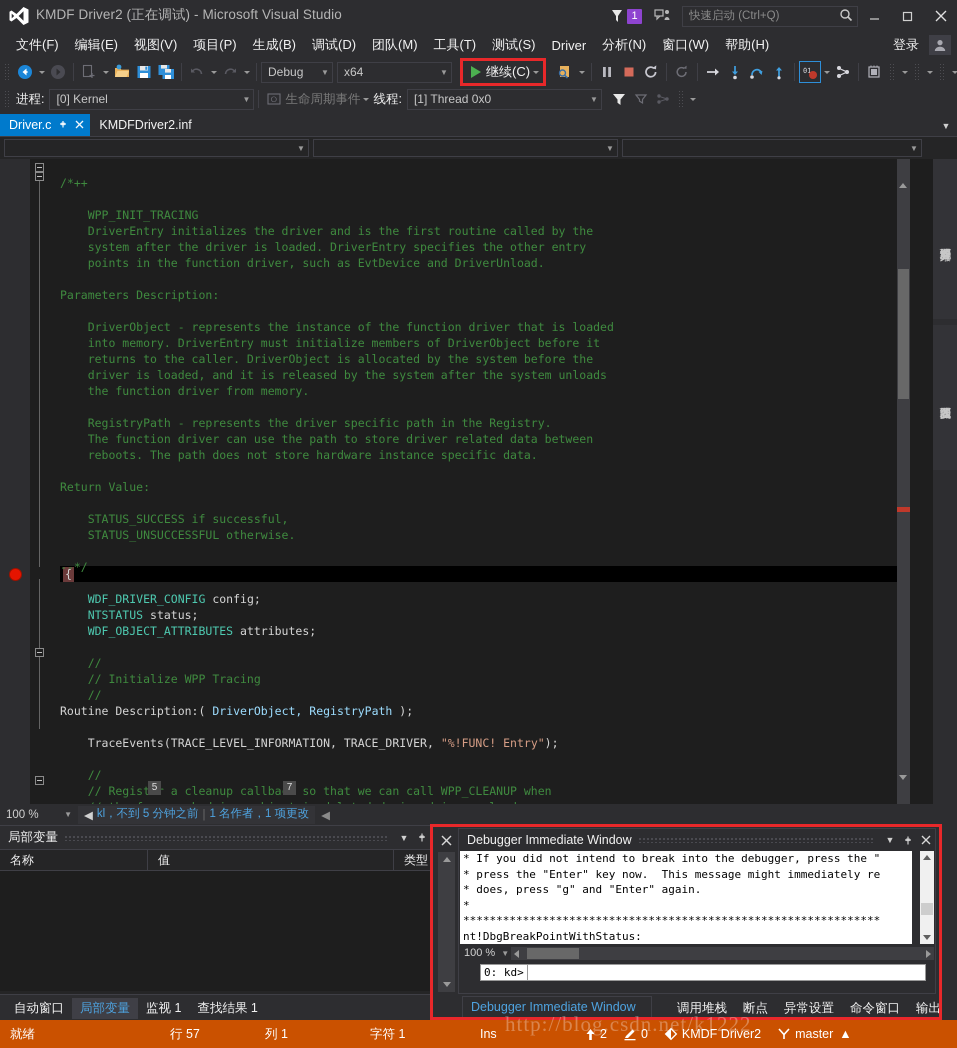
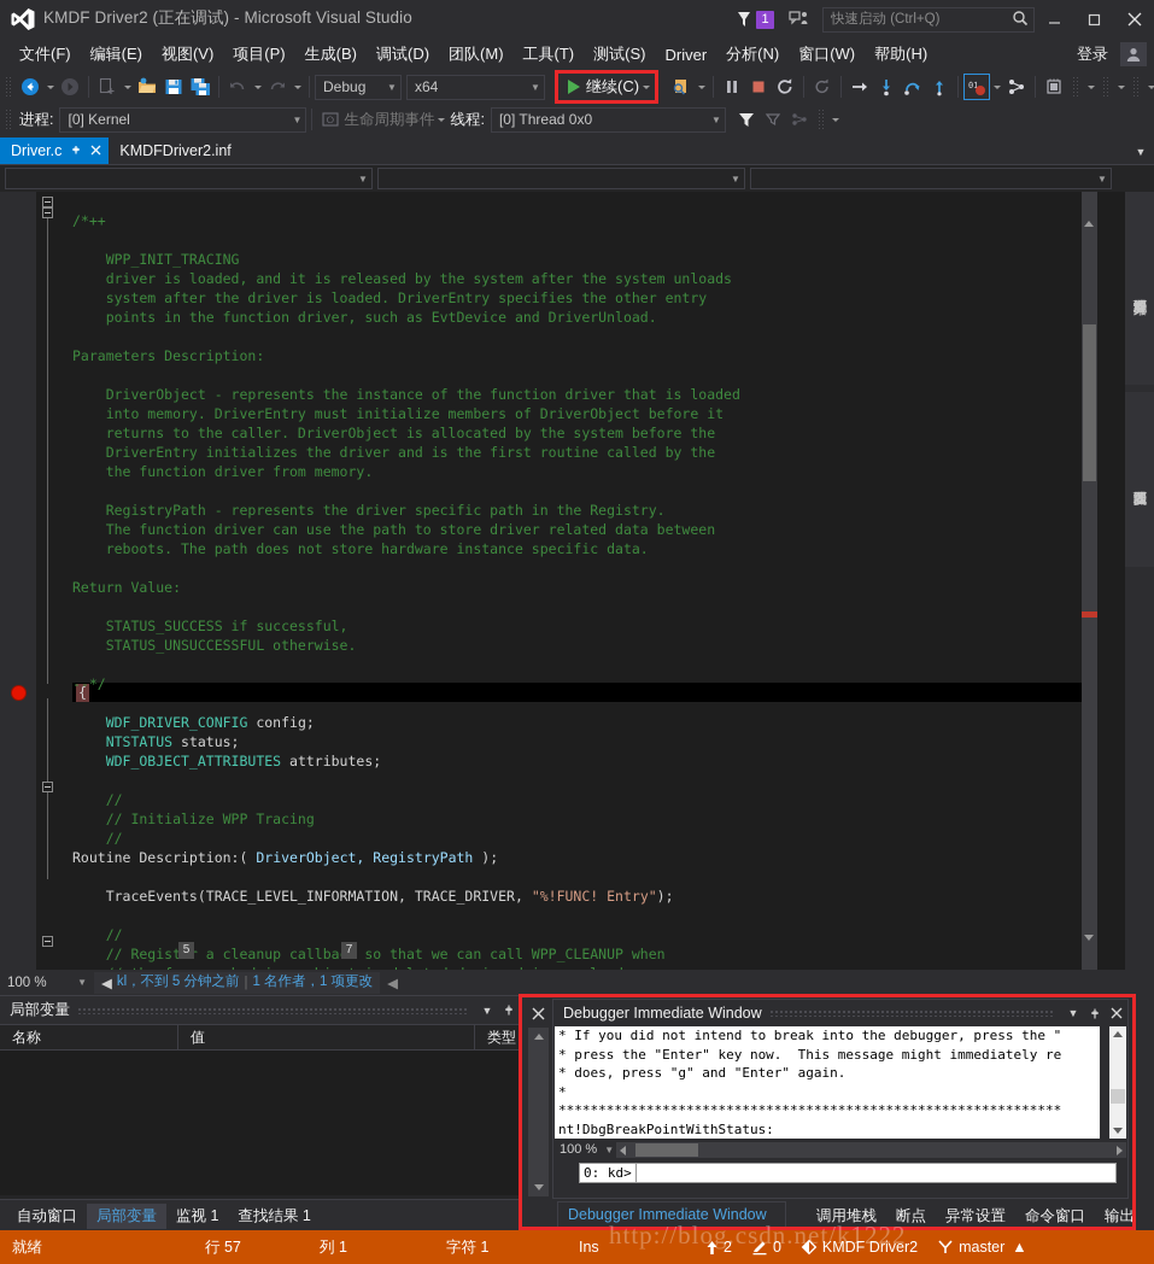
  KMDF Driver2 (正在调试) - Microsoft Visual Studio
  1
  快速启动 (Ctrl+Q)
  文件(F)
  编辑(E)
  视图(V)
  项目(P)
  生成(B)
  调试(D)
  团队(M)
  工具(T)
  测试(S)
  Driver
  分析(N)
  窗口(W)
  帮助(H)
  登录
  Debug
  ▼
  x64
  ▼
  继续(C)
  01
  进程:
  [0] Kernel
  ▼
  ⭘
  生命周期事件
  线程:
- [1] Thread 0x0
+ [0] Thread 0x0
  ▼
  Driver.c
  KMDFDriver2.inf
  ▼
  ▼
  ▼
  ▼
  {
  /*++
  WPP_INIT_TRACING
- DriverEntry initializes the driver and is the first routine called by the
+ driver is loaded, and it is released by the system after the system unloads
  system after the driver is loaded. DriverEntry specifies the other entry
  points in the function driver, such as EvtDevice and DriverUnload.
  Parameters Description:
  DriverObject - represents the instance of the function driver that is loaded
  into memory. DriverEntry must initialize members of DriverObject before it
  returns to the caller. DriverObject is allocated by the system before the
- driver is loaded, and it is released by the system after the system unloads
+ DriverEntry initializes the driver and is the first routine called by the
  the function driver from memory.
  RegistryPath - represents the driver specific path in the Registry.
  The function driver can use the path to store driver related data between
  reboots. The path does not store hardware instance specific data.
  Return Value:
  STATUS_SUCCESS if successful,
  STATUS_UNSUCCESSFUL otherwise.
  --*/
  WDF_DRIVER_CONFIG config;
  NTSTATUS status;
  WDF_OBJECT_ATTRIBUTES attributes;
  //
  // Initialize WPP Tracing
  //
  Routine Description:( DriverObject, RegistryPath );
  TraceEvents(TRACE_LEVEL_INFORMATION, TRACE_DRIVER, "%!FUNC! Entry");
  //
  // Regist a cleanup callba so that we can call WPP_CLEANUP when
  5
  7
  100 %
  ▼
  ◀
  kl，不到 5 分钟之前
  |
  1 名作者，1 项更改
  ◀
  局部变量
  ▼
  名称
  值
  类型
  Debugger Immediate Window
  ▼
  * If you did not intend to break into the debugger, press the "
  * press the "Enter" key now. This message might immediately re
  * does, press "g" and "Enter" again.
  *
  ***************************************************************
  nt!DbgBreakPointWithStatus:
  100 %
  ▼
  0: kd>
  自动窗口
  局部变量
  监视 1
  查找结果 1
  Debugger Immediate Window
  调用堆栈
  断点
  异常设置
  命令窗口
  输出
  就绪
  行 57
  列 1
  字符 1
  Ins
  2
  0
  KMDF Driver2
  master
  ▲
  http://blog.csdn.net/k1222
